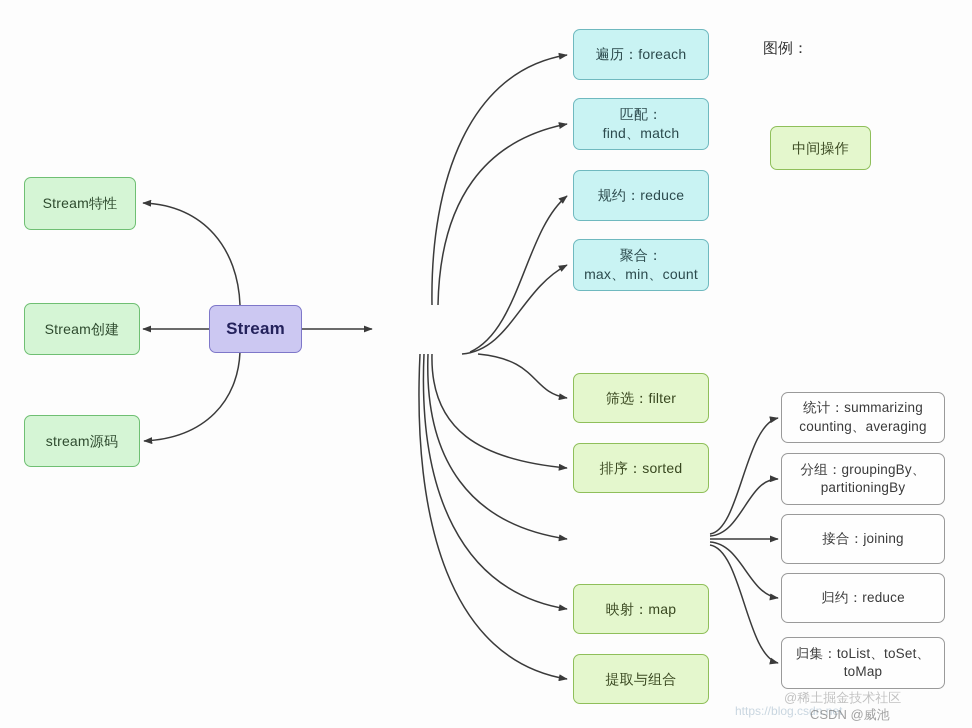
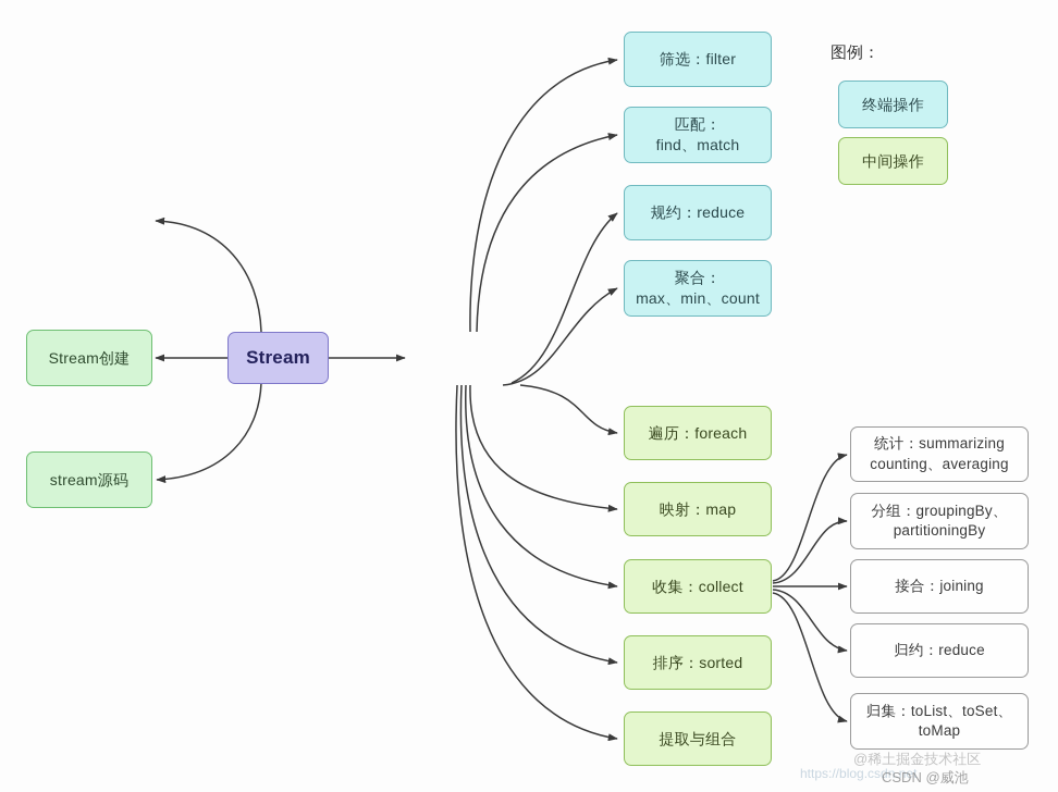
- Stream特性
  Stream创建
  stream源码
  Stream
- 遍历：foreach
+ 筛选：filter
  匹配：
  find、match
  规约：reduce
  聚合：
  max、min、count
- 筛选：filter
+ 遍历：foreach
- 排序：sorted
+ 映射：map
+ 收集：collect
- 映射：map
+ 排序：sorted
  提取与组合
  统计：summarizing
  counting、averaging
  分组：groupingBy、
  partitioningBy
  接合：joining
  归约：reduce
  归集：toList、toSet、
  toMap
  图例：
+ 终端操作
  中间操作
  https://blog.csdn.net
  @稀土掘金技术社区
  CSDN @威池
